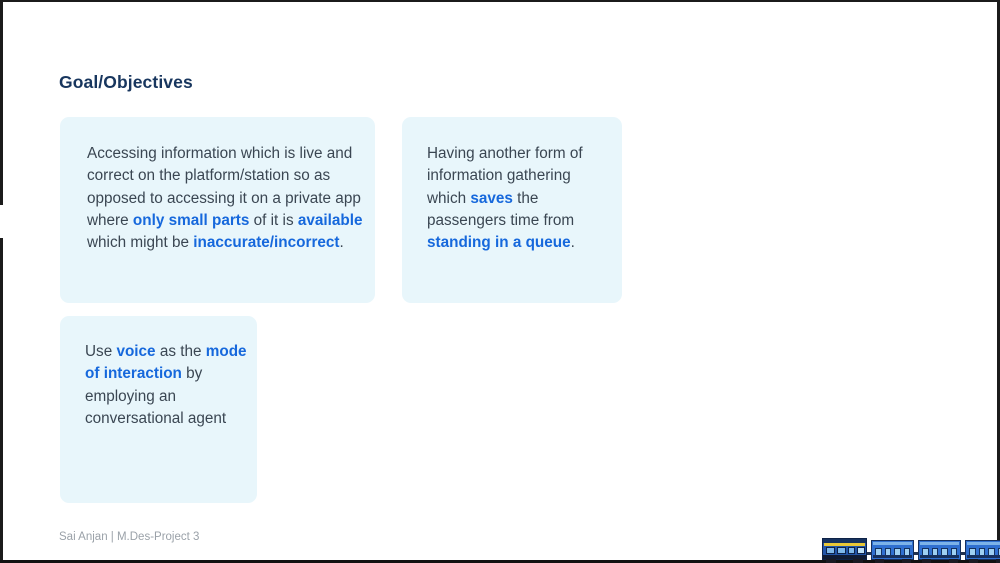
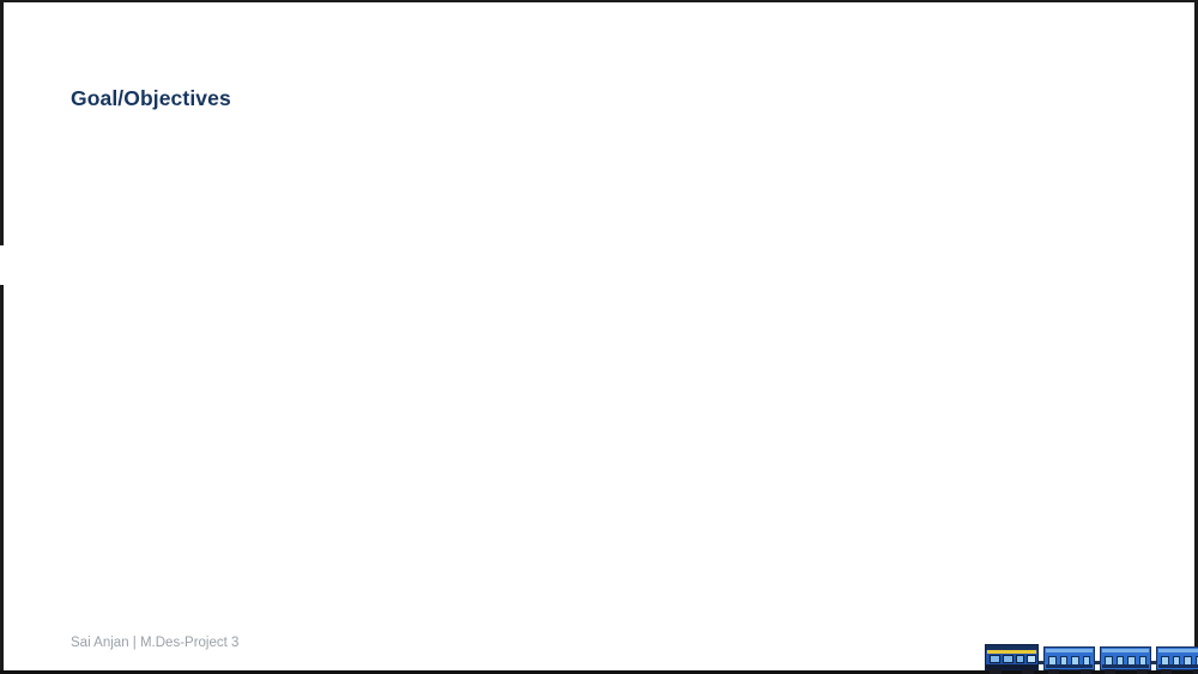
  Goal/Objectives
- Accessing information which is live and correct on the platform/station so as opposed to accessing it on a private app where only small parts of it is available which might be inaccurate/incorrect.
- Having another form of information gathering which saves the passengers time from standing in a queue.
- Use voice as the mode of interaction by employing an conversational agent
  Sai Anjan | M.Des-Project 3
